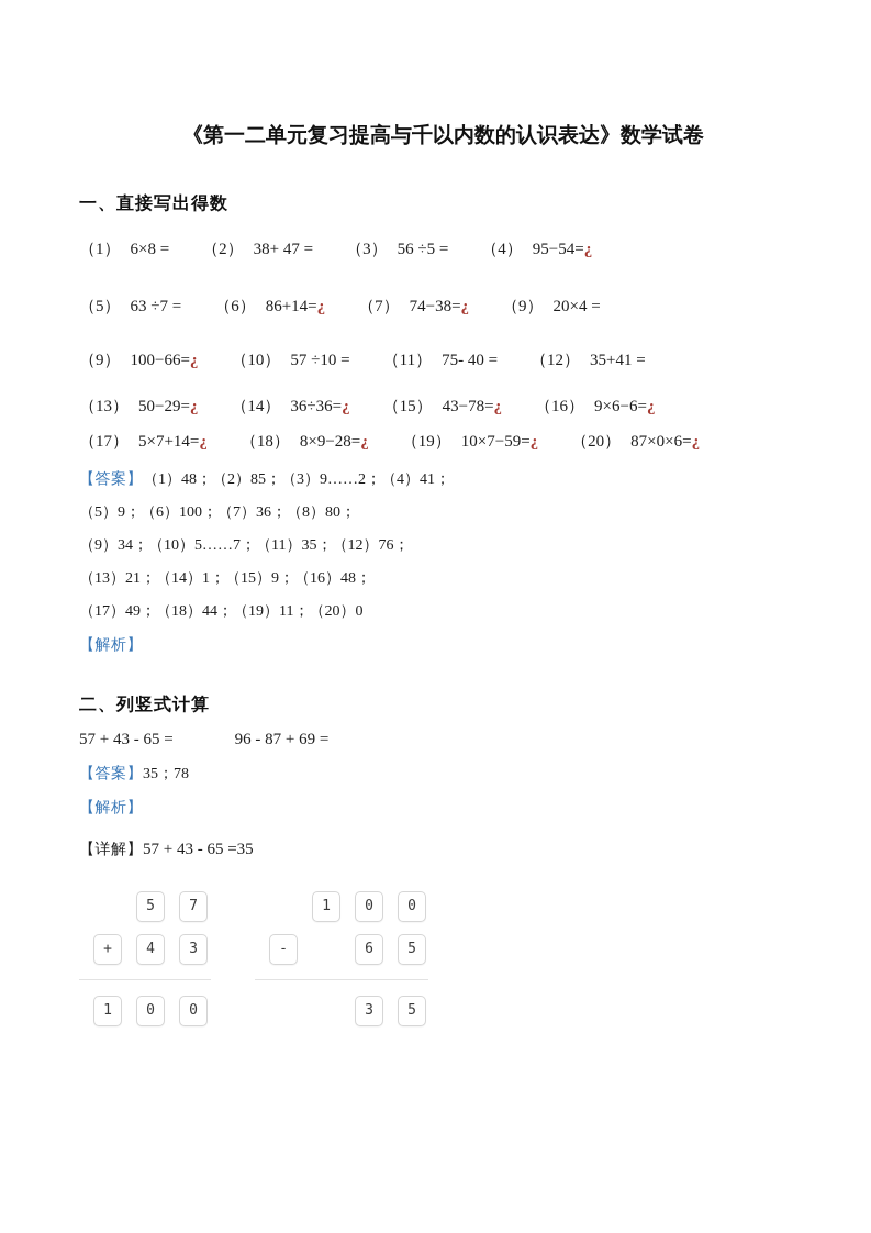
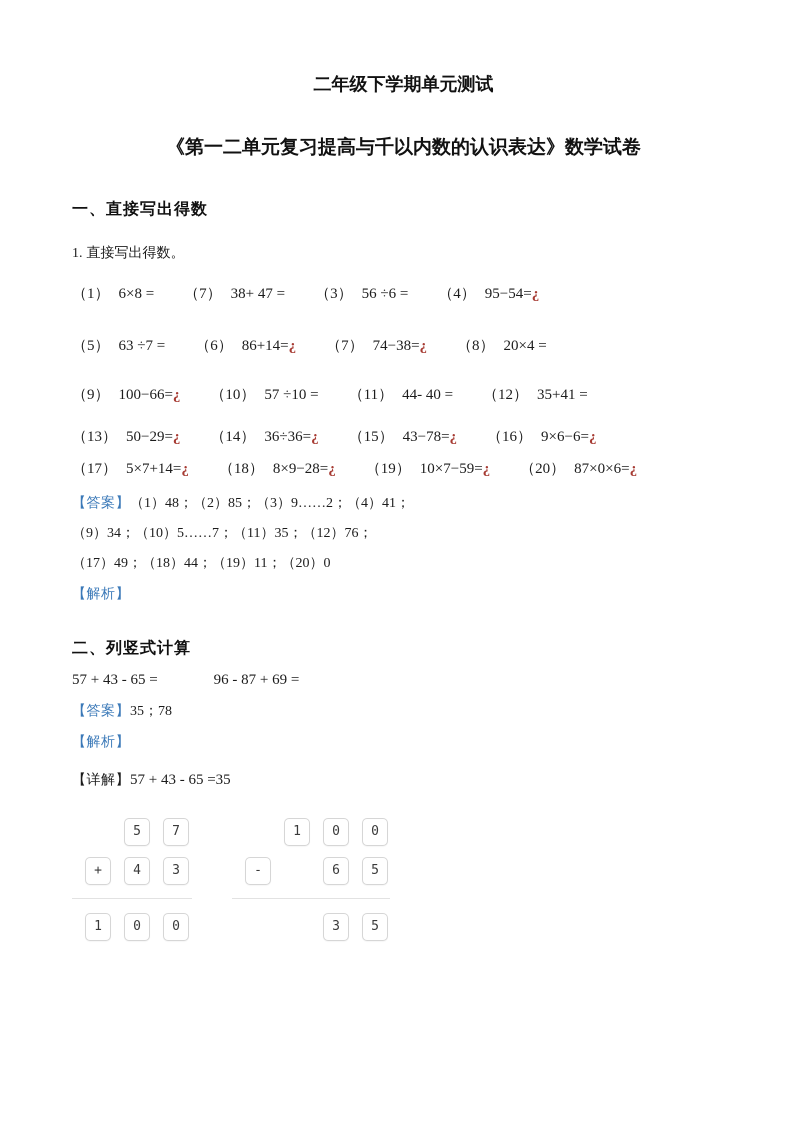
+ 二年级下学期单元测试
  《第一二单元复习提高与千以内数的认识表达》数学试卷
  一、直接写出得数
+ 1. 直接写出得数。
  （1） 6×8 =
- （2） 38+ 47 =
+ （7） 38+ 47 =
- （3） 56 ÷5 =
+ （3） 56 ÷6 =
  （4） 95−54=¿
  （5） 63 ÷7 =
  （6） 86+14=¿
  （7） 74−38=¿
- （9） 20×4 =
+ （8） 20×4 =
  （9） 100−66=¿
  （10） 57 ÷10 =
- （11） 75- 40 =
+ （11） 44- 40 =
  （12） 35+41 =
  （13） 50−29=¿
  （14） 36÷36=¿
  （15） 43−78=¿
  （16） 9×6−6=¿
  （17） 5×7+14=¿
  （18） 8×9−28=¿
  （19） 10×7−59=¿
  （20） 87×0×6=¿
  【答案】（1）48；（2）85；（3）9……2；（4）41；
- （5）9；（6）100；（7）36；（8）80；
  （9）34；（10）5……7；（11）35；（12）76；
- （13）21；（14）1；（15）9；（16）48；
  （17）49；（18）44；（19）11；（20）0
  【解析】
  二、列竖式计算
  57 + 43 - 65 =
  96 - 87 + 69 =
  【答案】35；78
  【解析】
  【详解】57 + 43 - 65 =35
  5
  7
  +
  4
  3
  1
  0
  0
  1
  0
  0
  -
  6
  5
  3
  5
